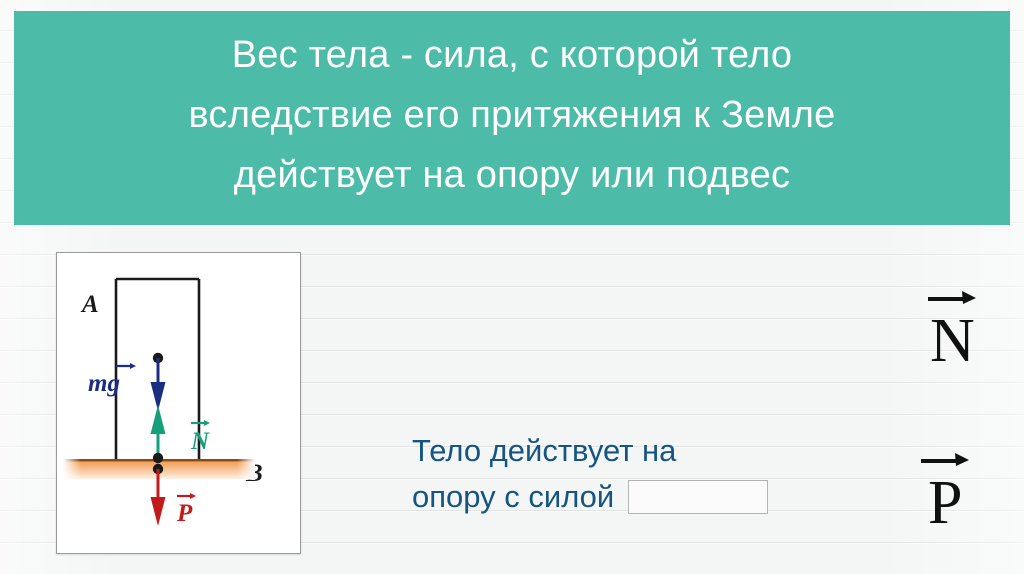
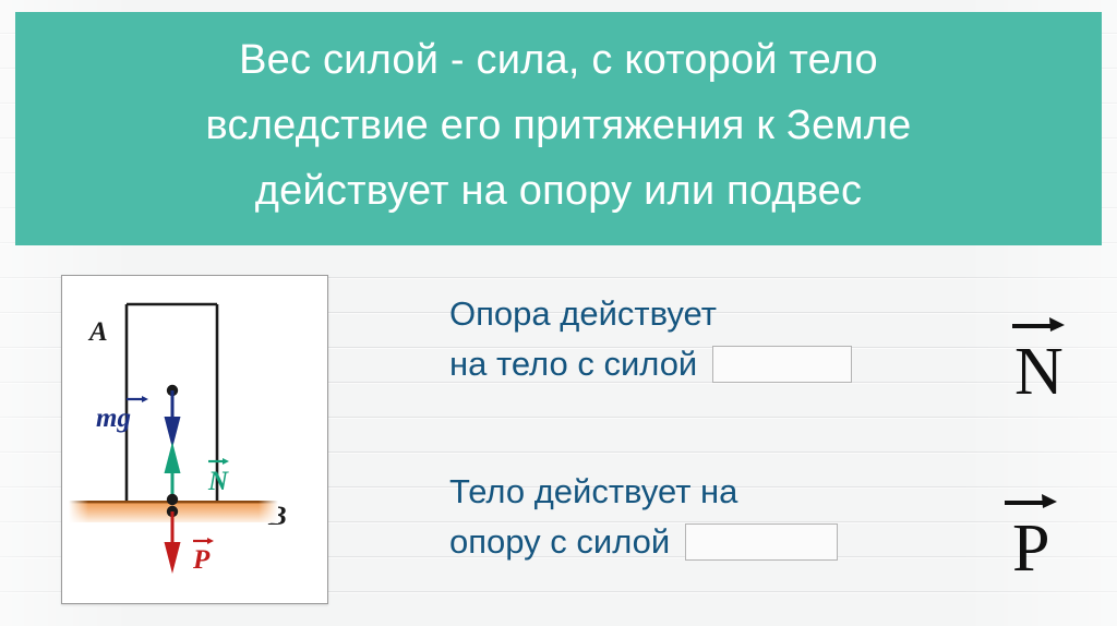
- Вес тела - сила, с которой тело
+ Вес силой - сила, с которой тело
  вследствие его притяжения к Земле
  действует на опору или подвес
  A
  mg
  N
  P
+ Опора действует
+ на тело с силой
  N
  Тело действует на
  опору с силой
  P
